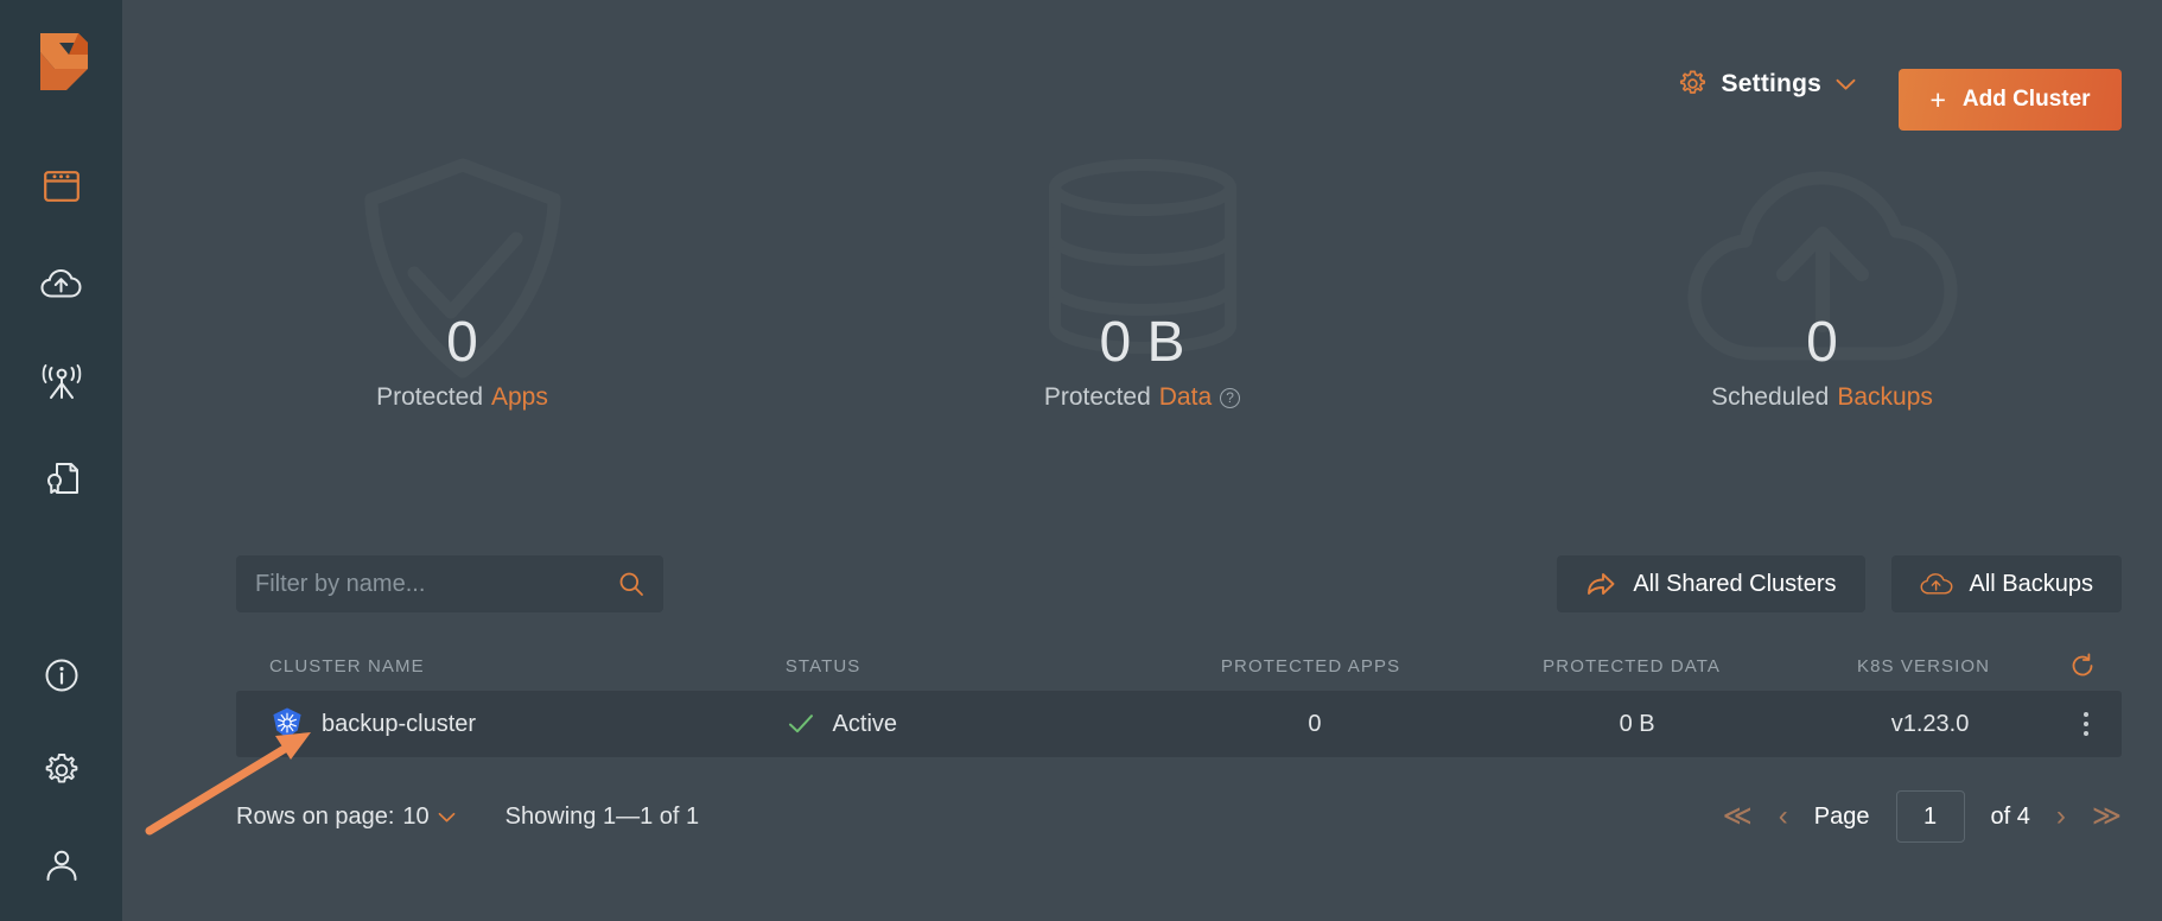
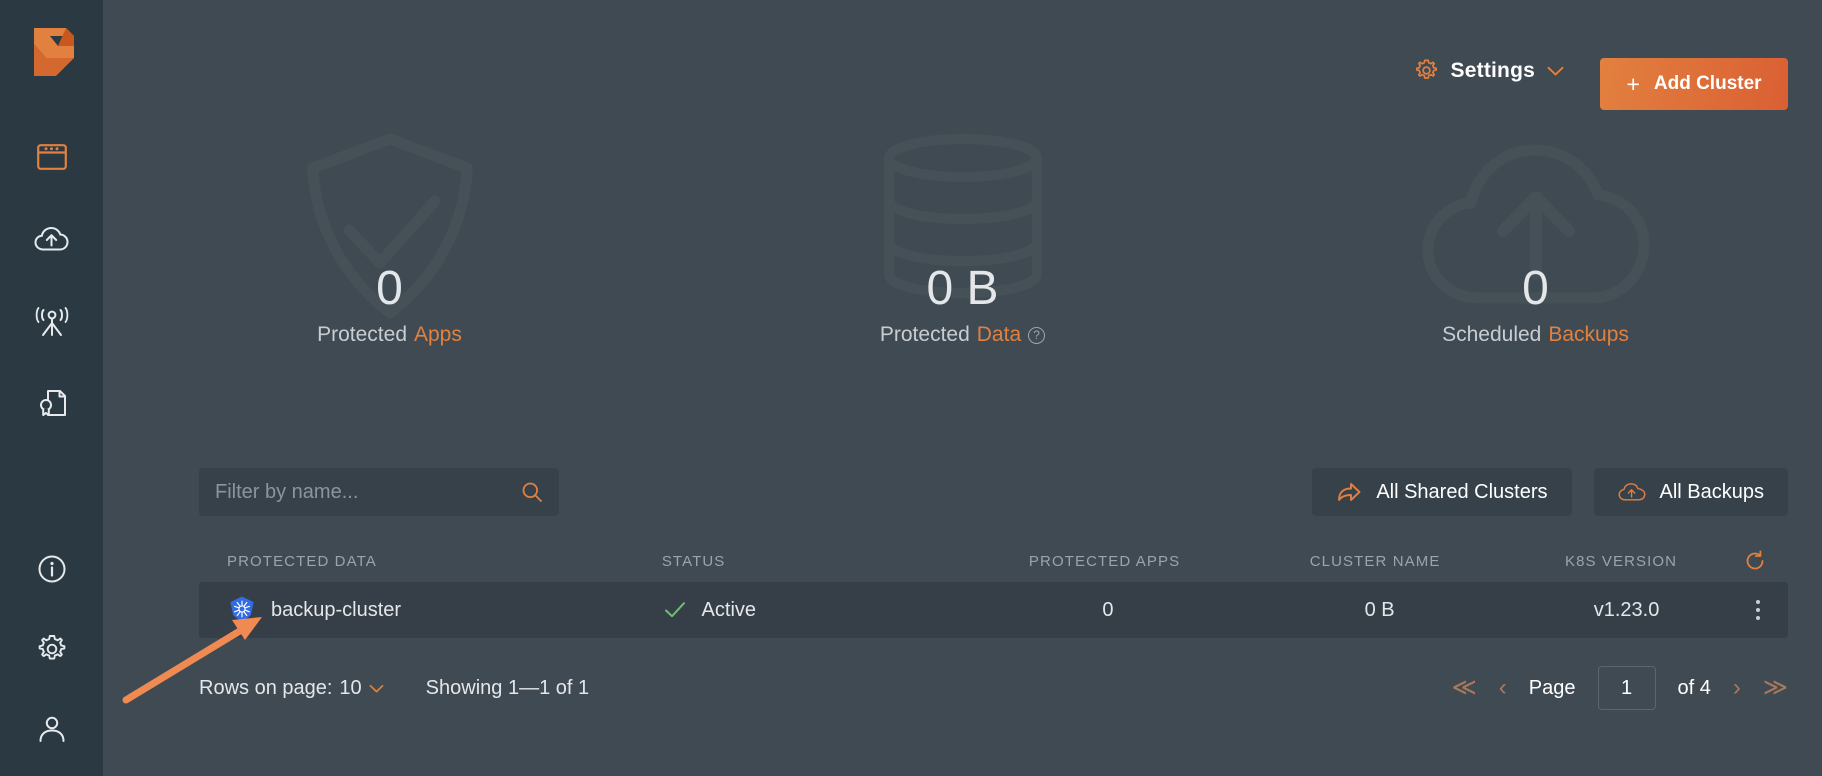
  Settings
  +
  Add Cluster
  0
  Protected
  Apps
  0 B
  Protected
  Data
  ?
  0
  Scheduled
  Backups
  Filter by name...
  All Shared Clusters
  All Backups
- CLUSTER NAME
+ PROTECTED DATA
  STATUS
  PROTECTED APPS
- PROTECTED DATA
+ CLUSTER NAME
  K8S VERSION
  backup-cluster
  Active
  0
  0 B
  v1.23.0
  Rows on page:
  10
  Showing 1—1 of 1
  ≪
  ‹
  Page
  1
  of 4
  ›
  ≫
